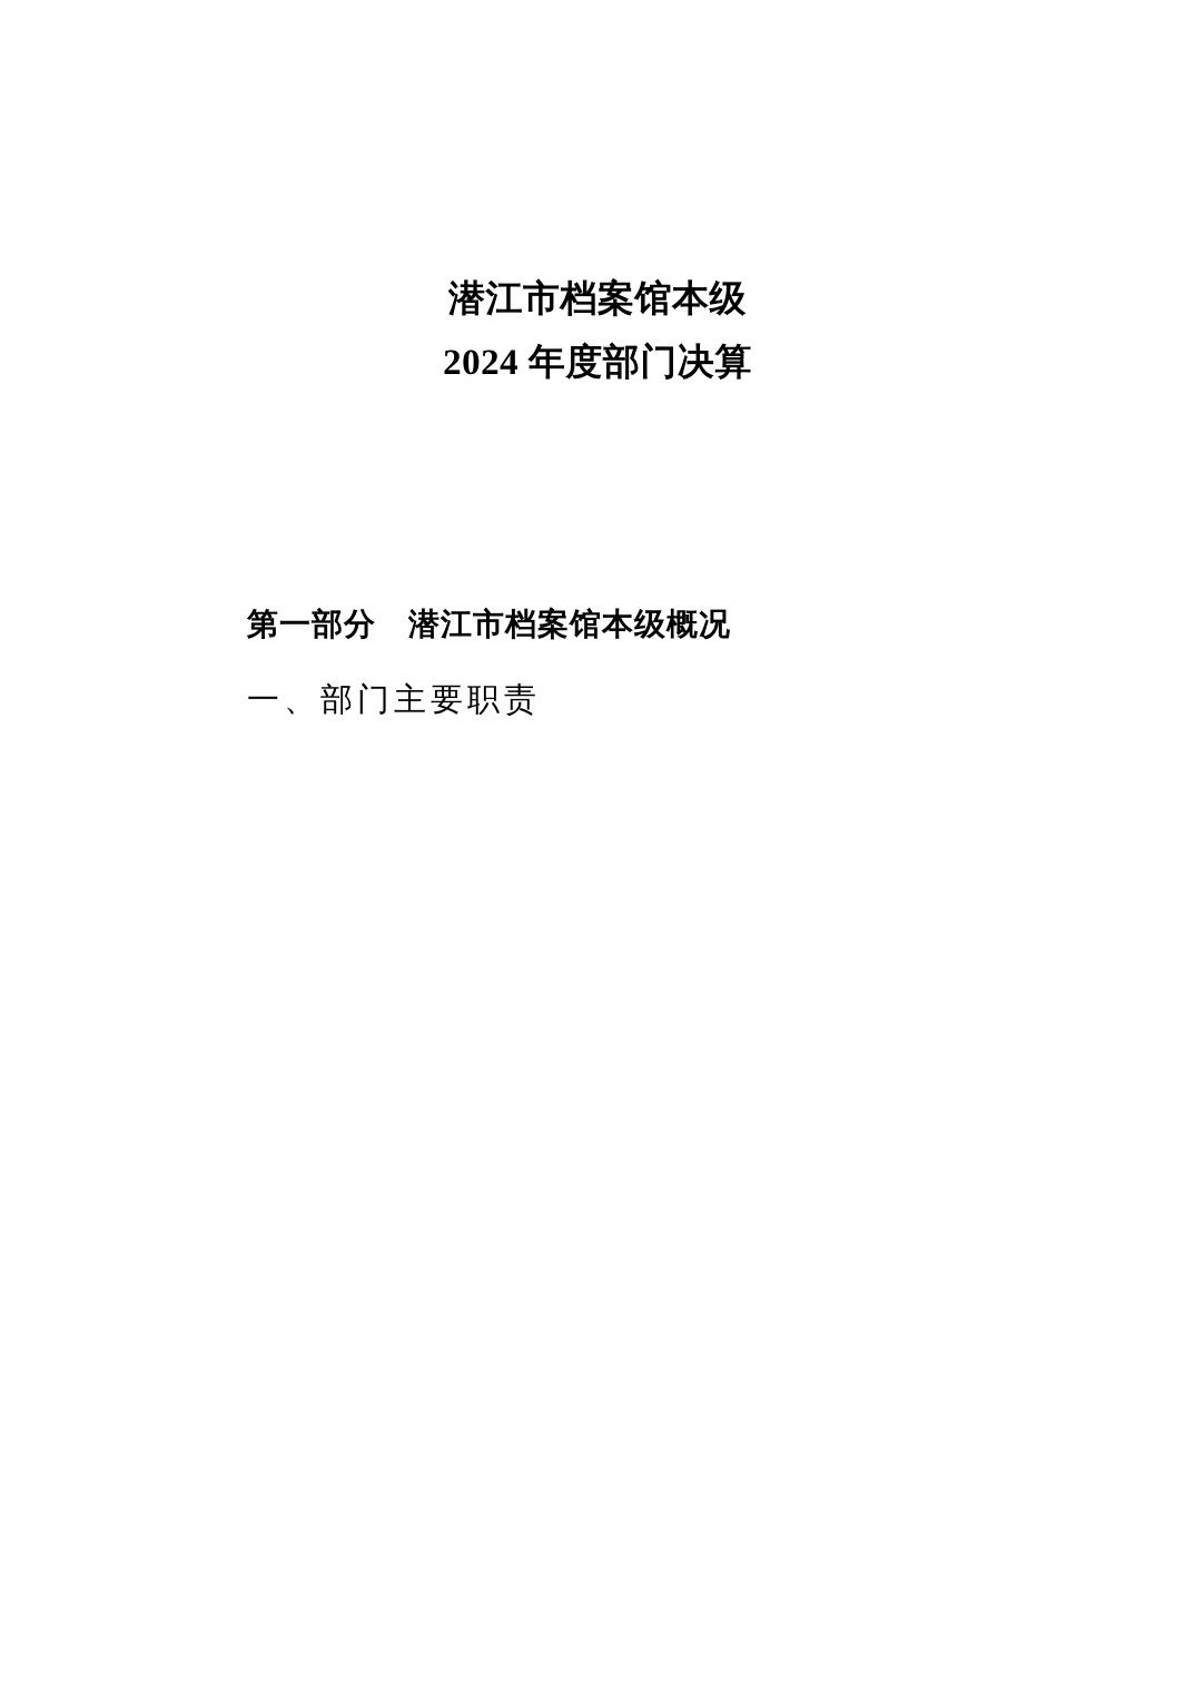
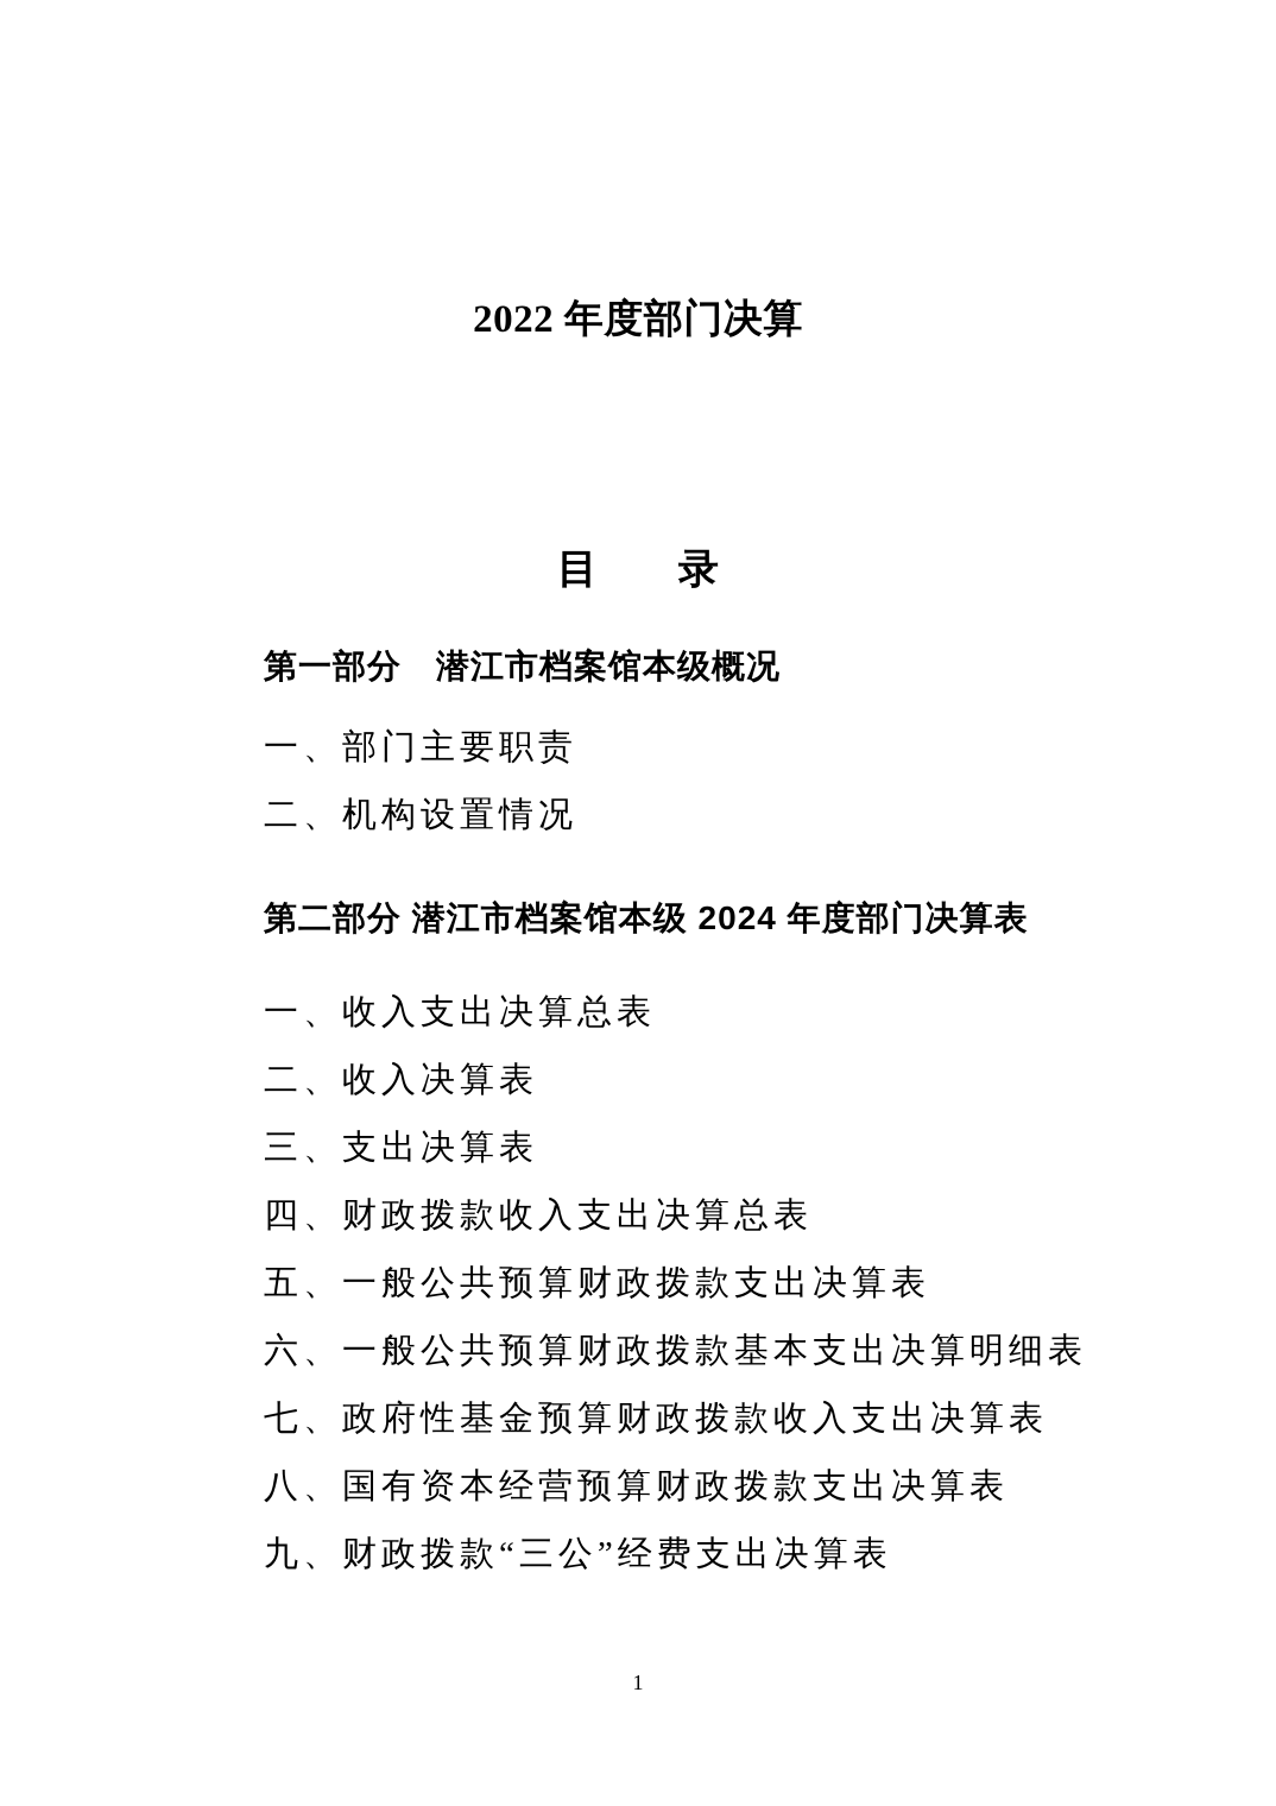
- 潜江市档案馆本级
- 2024 年度部门决算
+ 2022 年度部门决算
+ 目 录
  第一部分 潜江市档案馆本级概况
  一、部门主要职责
+ 二、机构设置情况
+ 第二部分 潜江市档案馆本级 2024 年度部门决算表
+ 一、收入支出决算总表
+ 二、收入决算表
+ 三、支出决算表
+ 四、财政拨款收入支出决算总表
+ 五、一般公共预算财政拨款支出决算表
+ 六、一般公共预算财政拨款基本支出决算明细表
+ 七、政府性基金预算财政拨款收入支出决算表
+ 八、国有资本经营预算财政拨款支出决算表
+ 九、财政拨款“三公”经费支出决算表
+ 1
